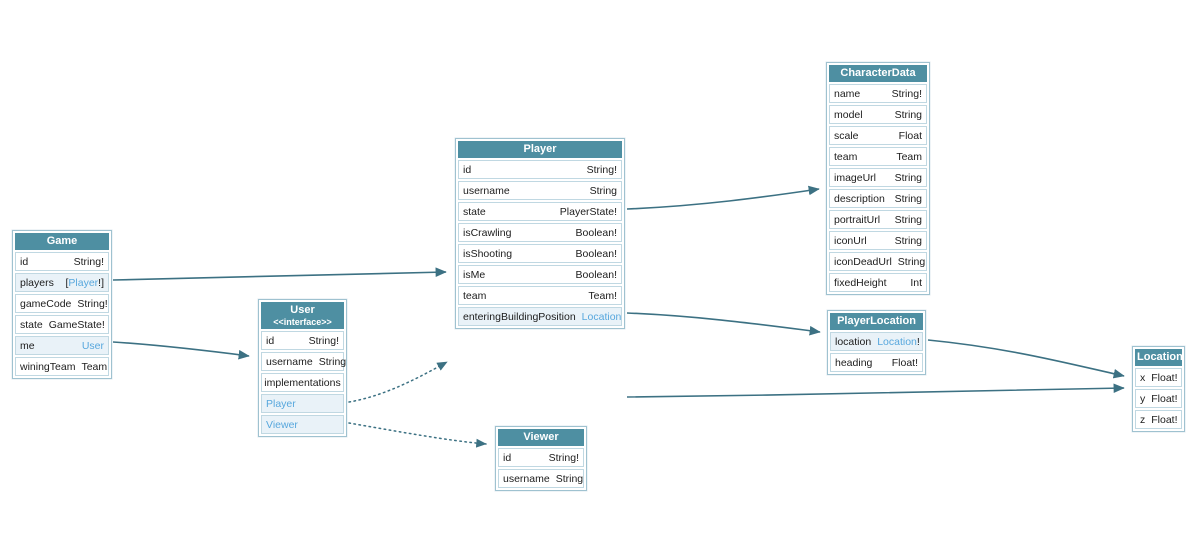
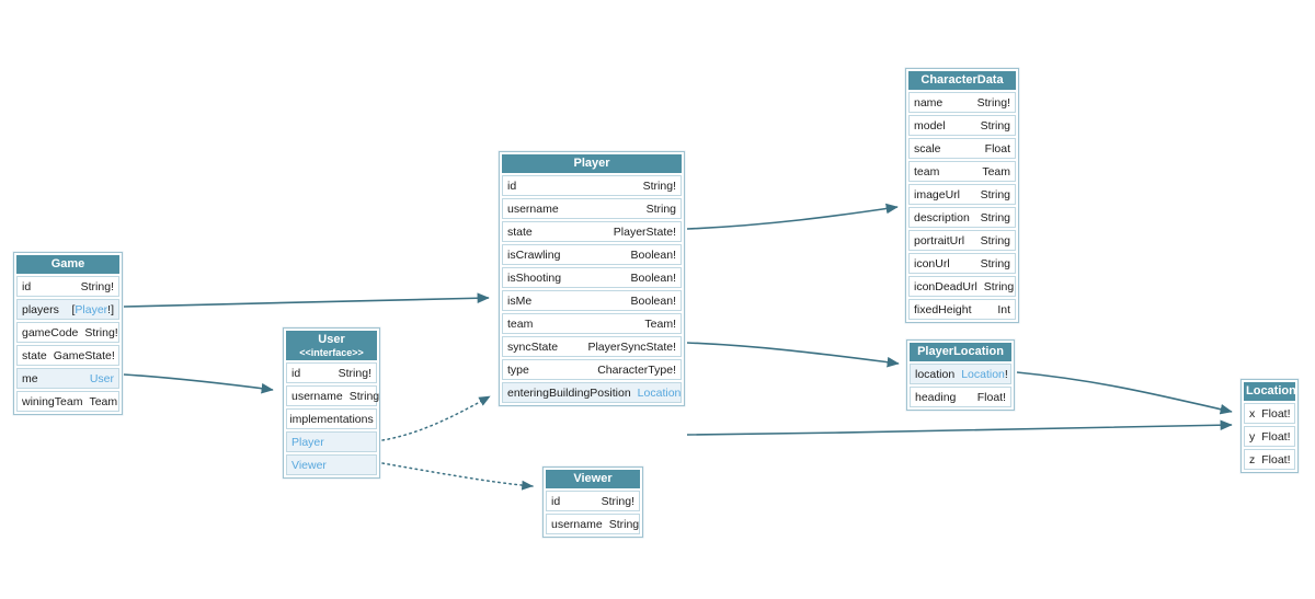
  Game
  id
  String!
  players
  [Player!]
  gameCode
  String!
  state
  GameState!
  me
  User
  winingTeam
  Team
  User
  <<interface>>
  id
  String!
  username
  String
  implementations
  Player
  Viewer
  Player
  id
  String!
  username
  String
  state
  PlayerState!
  isCrawling
  Boolean!
  isShooting
  Boolean!
  isMe
  Boolean!
  team
  Team!
+ syncState
+ PlayerSyncState!
+ type
+ CharacterType!
  enteringBuildingPosition
  Location
  Viewer
  id
  String!
  username
  String
  CharacterData
  name
  String!
  model
  String
  scale
  Float
  team
  Team
  imageUrl
  String
  description
  String
  portraitUrl
  String
  iconUrl
  String
  iconDeadUrl
  String
  fixedHeight
  Int
  PlayerLocation
  location
  Location!
  heading
  Float!
  Location
  x
  Float!
  y
  Float!
  z
  Float!
